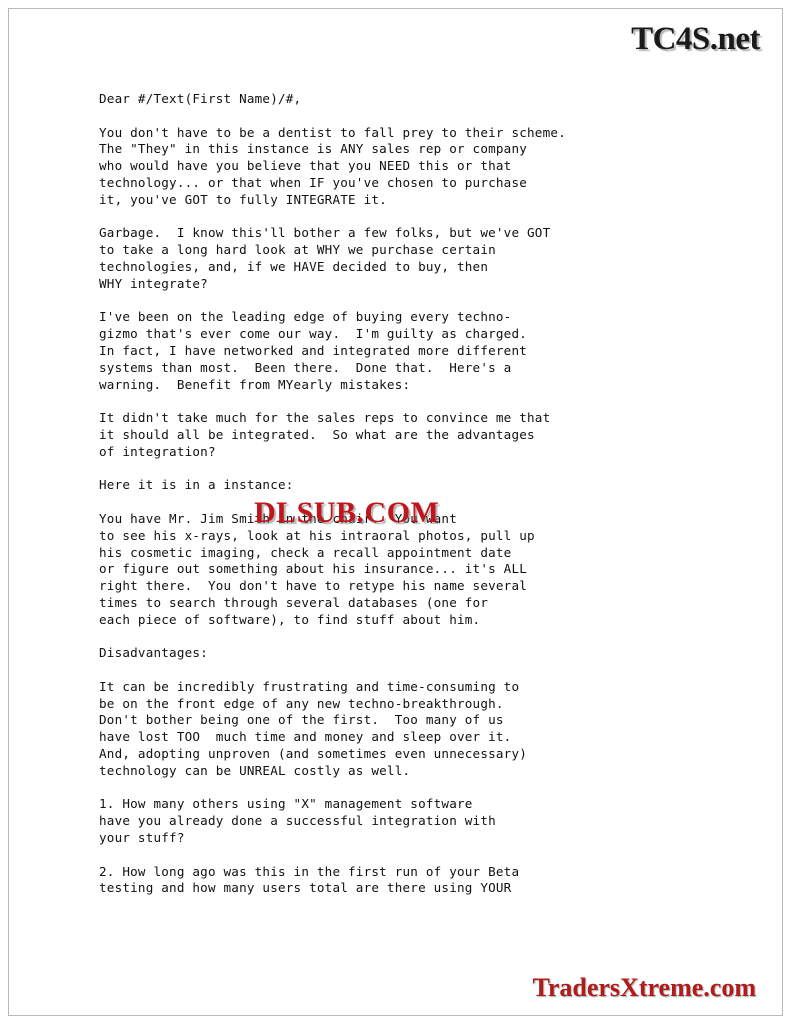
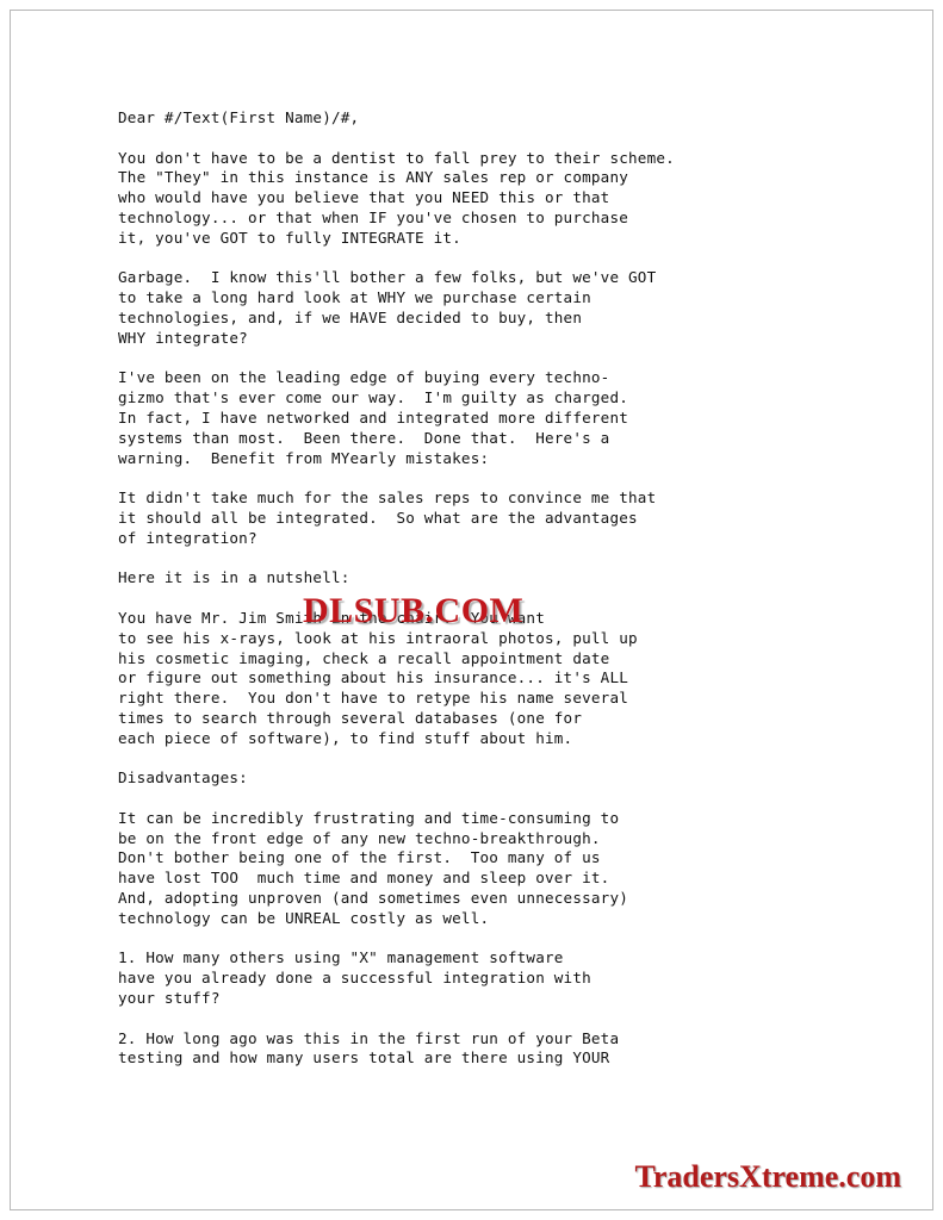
- TC4S.net
  Dear #/Text(First Name)/#,
  You don't have to be a dentist to fall prey to their scheme.
  The "They" in this instance is ANY sales rep or company
  who would have you believe that you NEED this or that
  technology... or that when IF you've chosen to purchase
  it, you've GOT to fully INTEGRATE it.
  Garbage. I know this'll bother a few folks, but we've GOT
  to take a long hard look at WHY we purchase certain
  technologies, and, if we HAVE decided to buy, then
  WHY integrate?
  I've been on the leading edge of buying every techno-
  gizmo that's ever come our way. I'm guilty as charged.
  In fact, I have networked and integrated more different
  systems than most. Been there. Done that. Here's a
  warning. Benefit from MYearly mistakes:
  It didn't take much for the sales reps to convince me that
  it should all be integrated. So what are the advantages
  of integration?
- Here it is in a instance:
+ Here it is in a nutshell:
  You have Mr. Jim Smith in the chair. You want
  to see his x-rays, look at his intraoral photos, pull up
  his cosmetic imaging, check a recall appointment date
  or figure out something about his insurance... it's ALL
  right there. You don't have to retype his name several
  times to search through several databases (one for
  each piece of software), to find stuff about him.
  Disadvantages:
  It can be incredibly frustrating and time-consuming to
  be on the front edge of any new techno-breakthrough.
  Don't bother being one of the first. Too many of us
  have lost TOO much time and money and sleep over it.
  And, adopting unproven (and sometimes even unnecessary)
  technology can be UNREAL costly as well.
  1. How many others using "X" management software
  have you already done a successful integration with
  your stuff?
  2. How long ago was this in the first run of your Beta
  testing and how many users total are there using YOUR
  DLSUB.COM
  TradersXtreme.com
